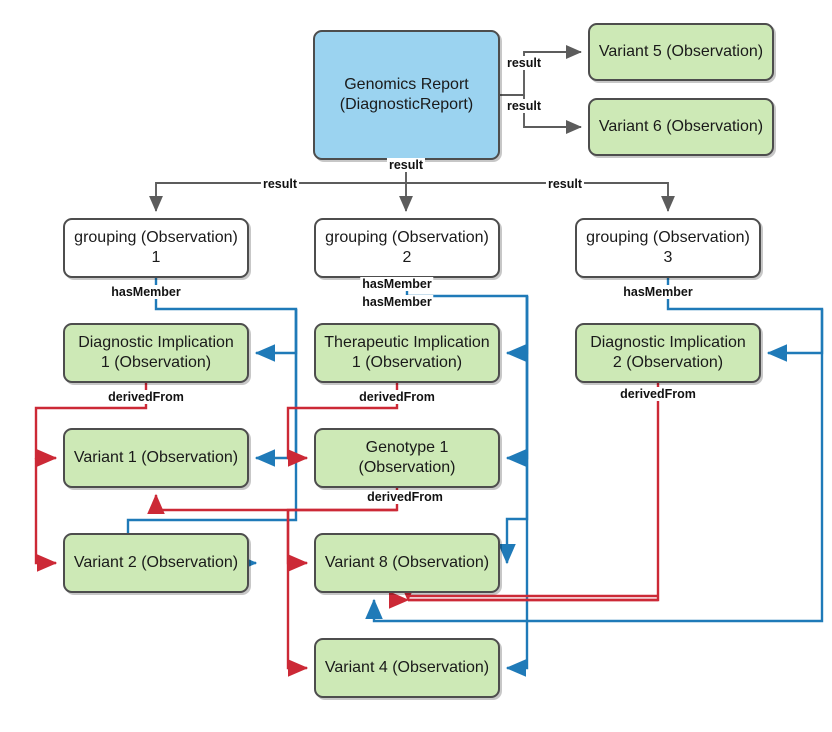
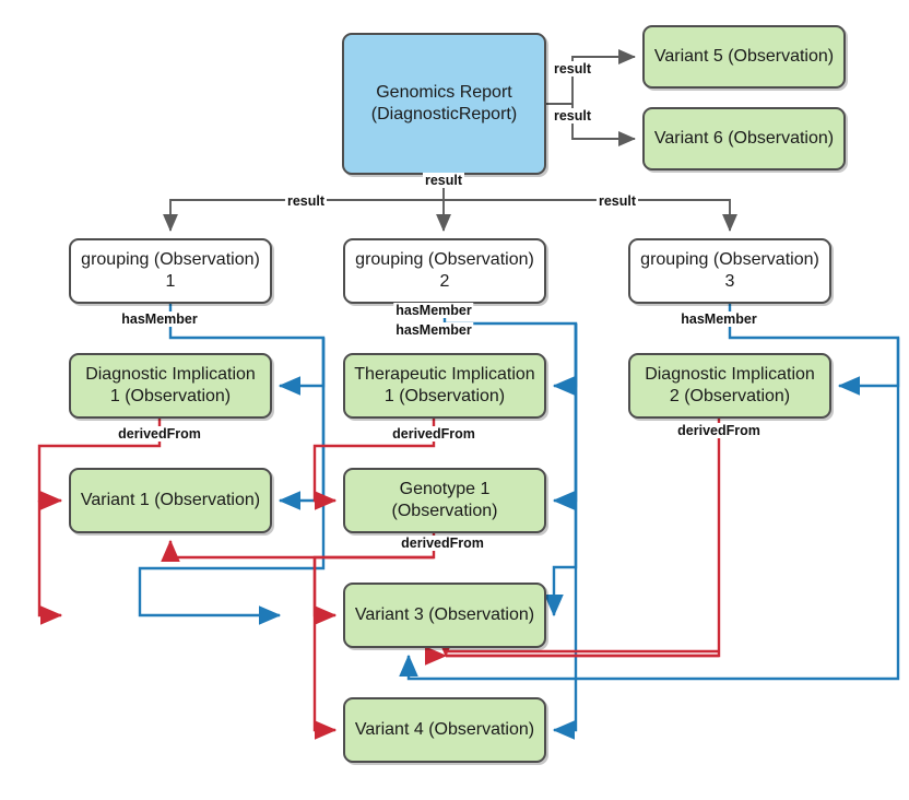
  Genomics Report
  (DiagnosticReport)
  Variant 5 (Observation)
  Variant 6 (Observation)
  grouping (Observation)
  1
  grouping (Observation)
  2
  grouping (Observation)
  3
  Diagnostic Implication
  1 (Observation)
  Therapeutic Implication
  1 (Observation)
  Diagnostic Implication
  2 (Observation)
  Variant 1 (Observation)
  Genotype 1
  (Observation)
- Variant 2 (Observation)
- Variant 8 (Observation)
+ Variant 3 (Observation)
  Variant 4 (Observation)
  result
  result
  result
  result
  result
  hasMember
  hasMember
  hasMember
  hasMember
  derivedFrom
  derivedFrom
  derivedFrom
  derivedFrom
